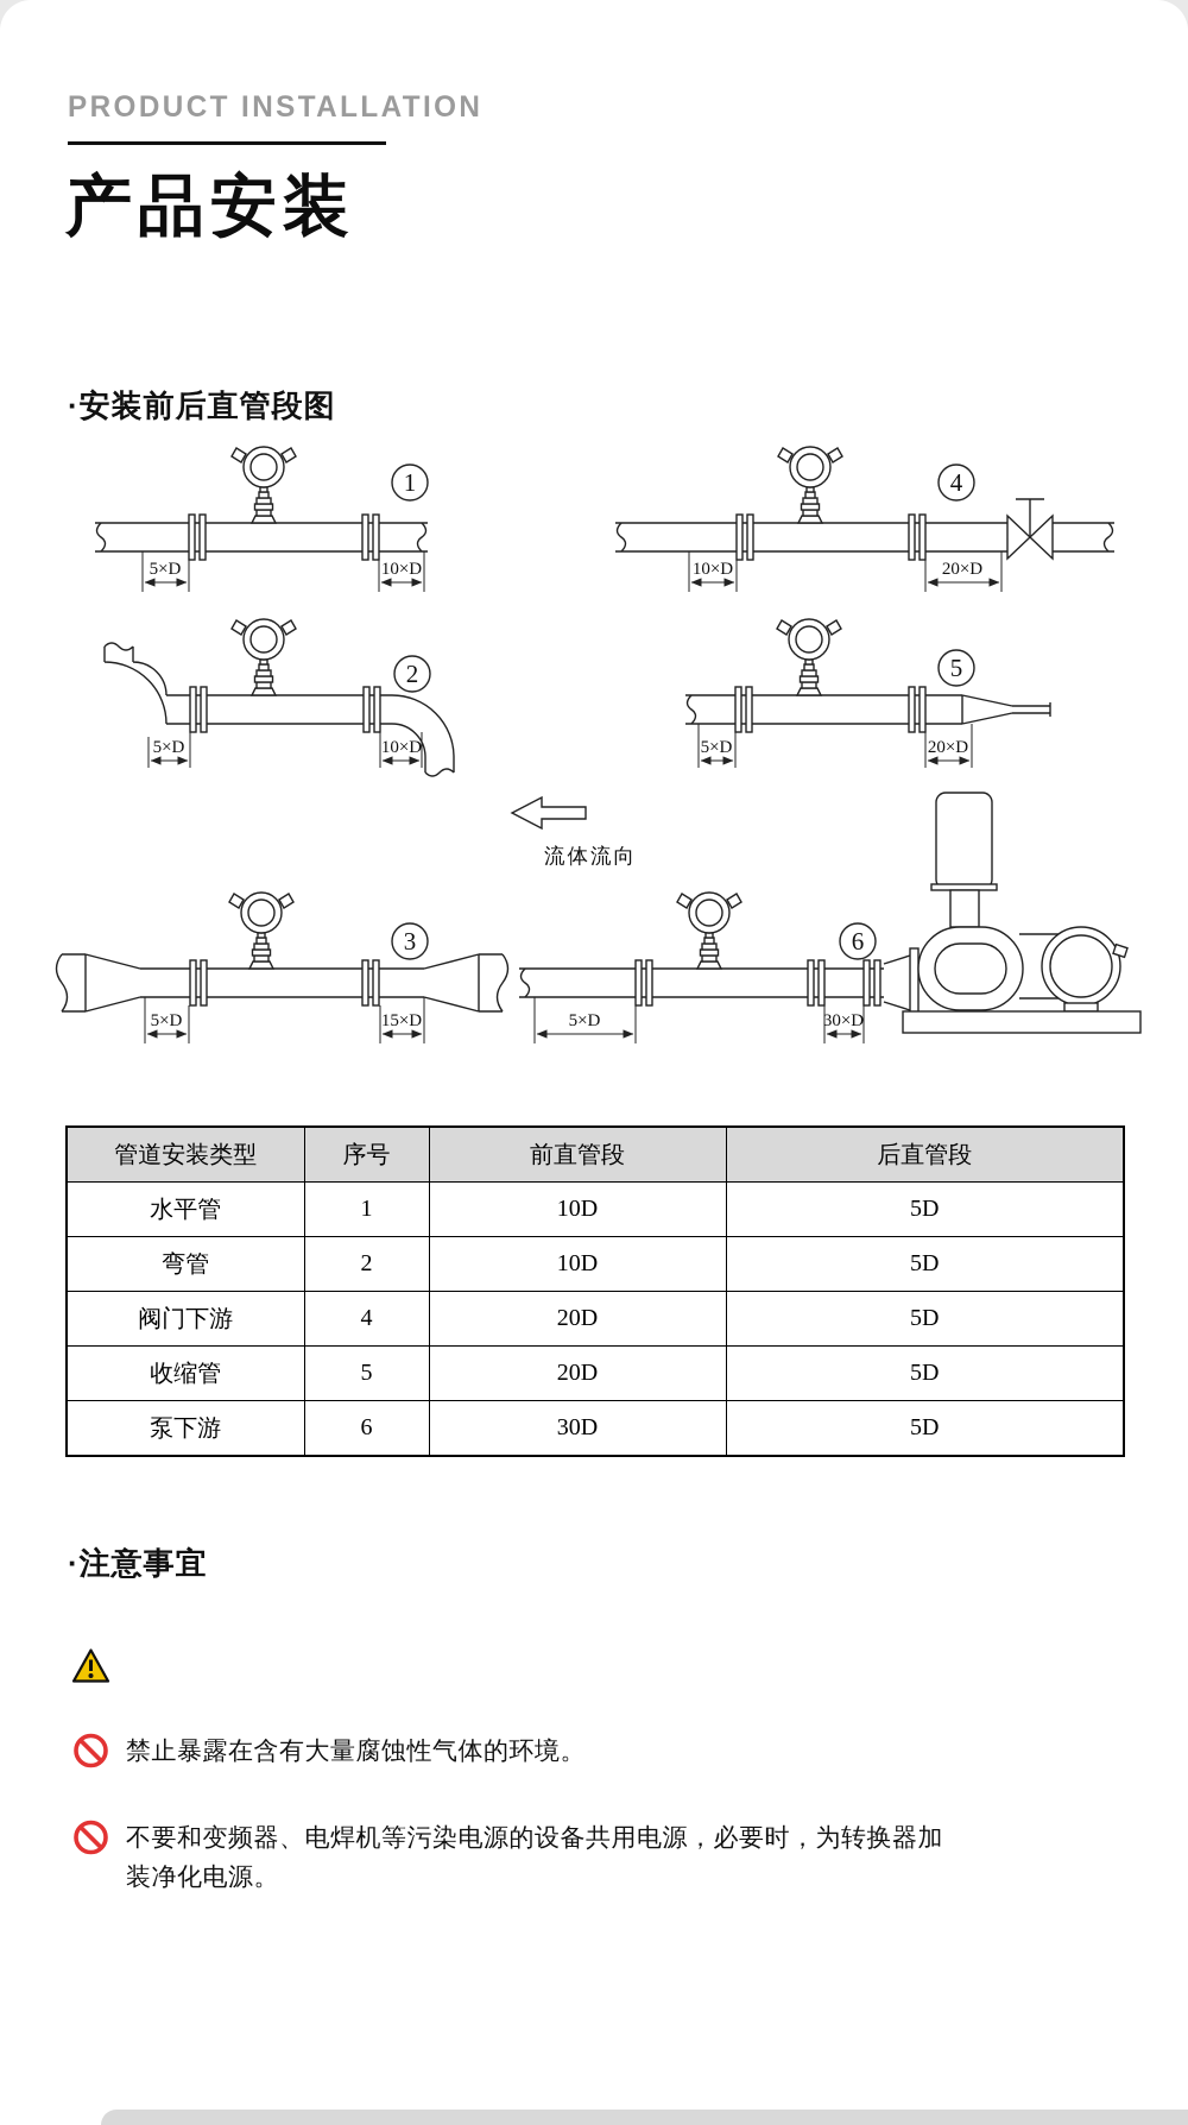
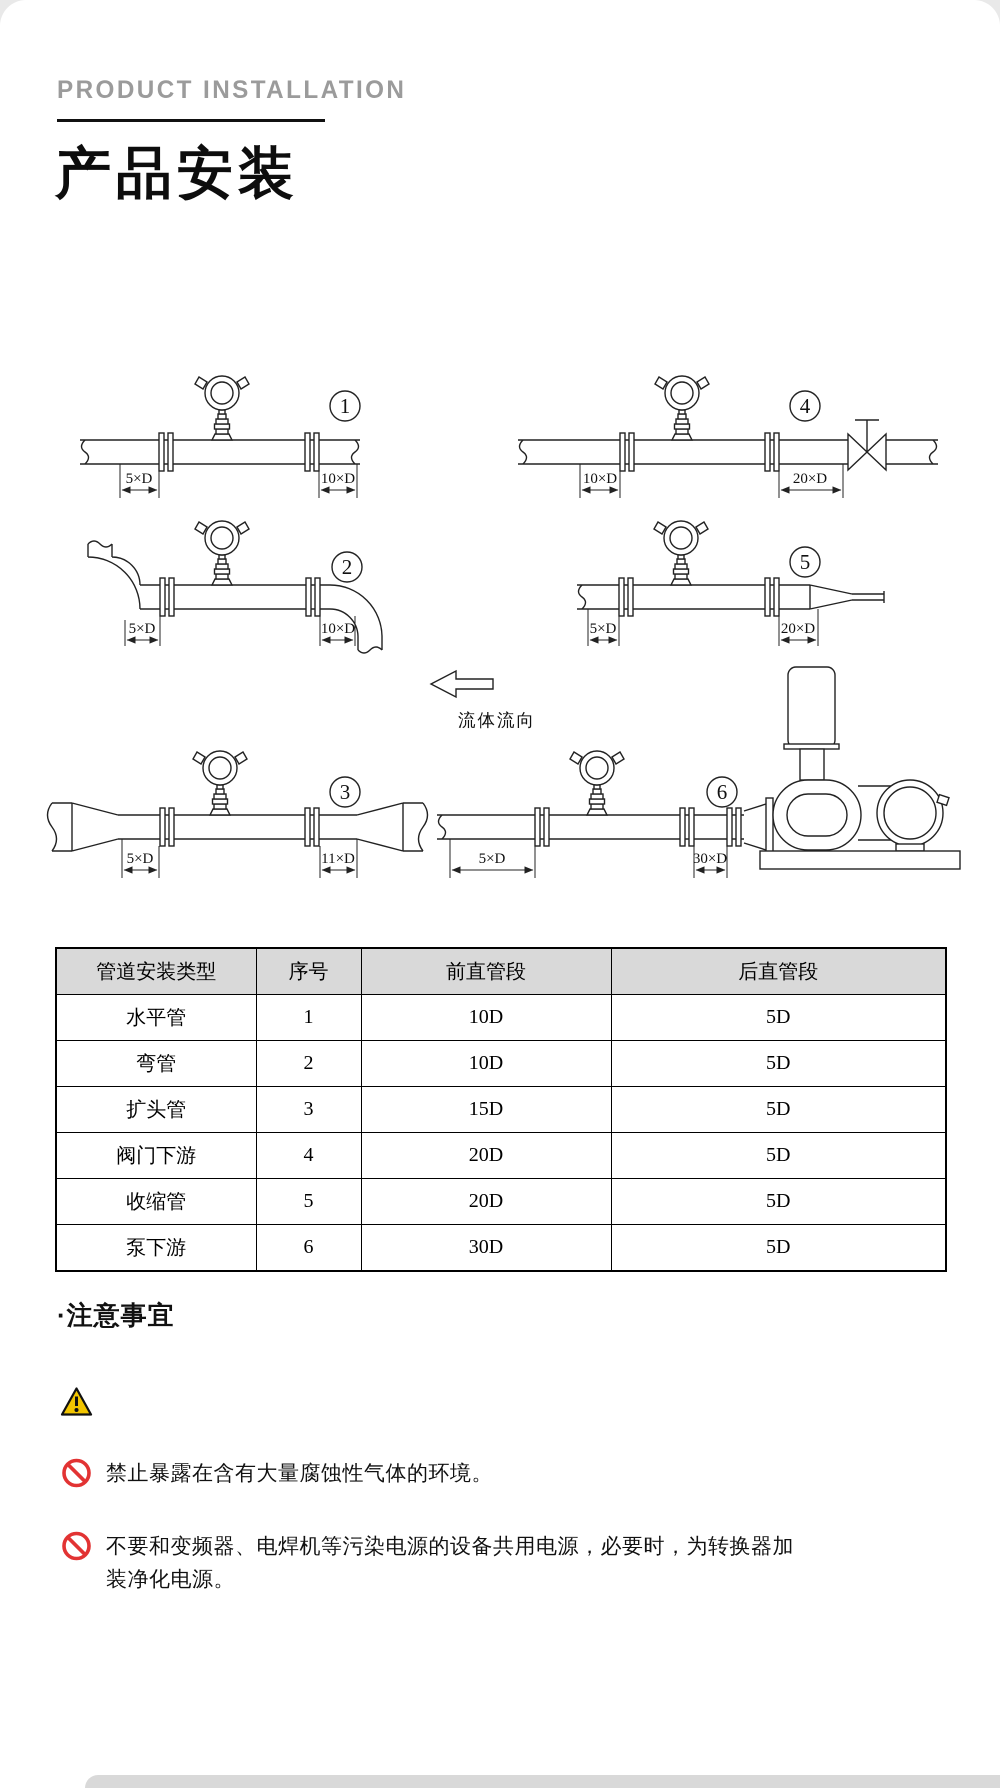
  PRODUCT INSTALLATION
  产品安装
- ·安装前后直管段图
  1
  5×D
  10×D
  4
  10×D
  20×D
  2
  5×D
  10×D
  5
  5×D
  20×D
  流体流向
  3
  5×D
- 15×D
+ 11×D
  6
  5×D
  30×D
  管道安装类型	序号	前直管段	后直管段
  水平管	1	10D	5D
  弯管	2	10D	5D
+ 扩头管	3	15D	5D
  阀门下游	4	20D	5D
  收缩管	5	20D	5D
  泵下游	6	30D	5D
  ·注意事宜
  禁止暴露在含有大量腐蚀性气体的环境。
  不要和变频器、电焊机等污染电源的设备共用电源，必要时，为转换器加装净化电源。
